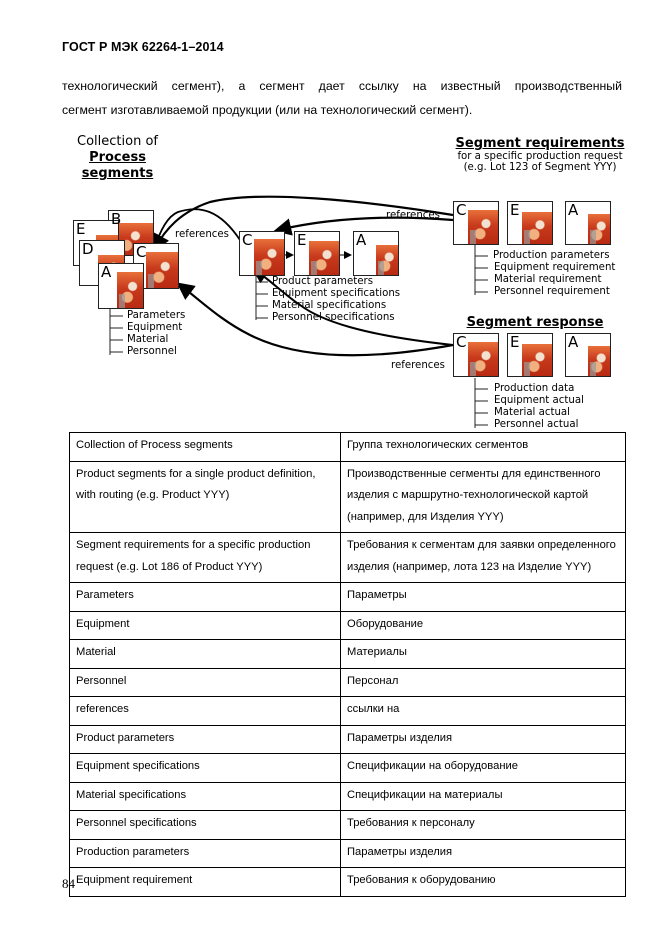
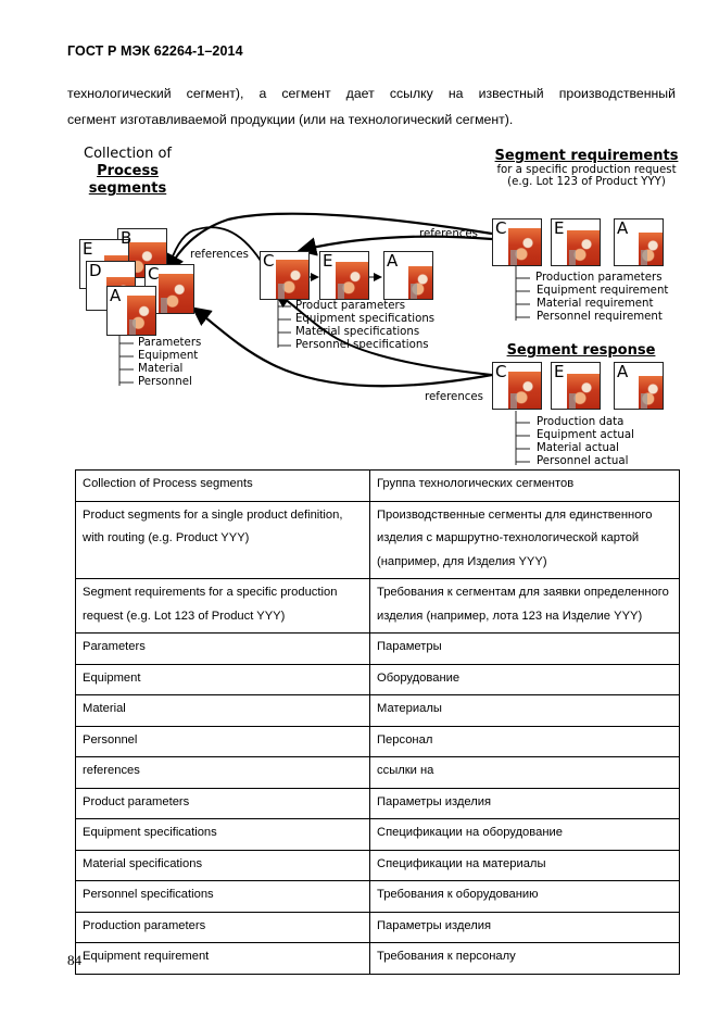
  ГОСТ Р МЭК 62264-1–2014
  технологический сегмент), а сегмент дает ссылку на известный производственный
  сегмент изготавливаемой продукции (или на технологический сегмент).
  Collection of
  Process
  segments
  B
  E
  D
  C
  A
  Parameters
  Equipment
  Material
  Personnel
  references
  references
  references
  C
  E
  A
  Product parameters
  Equipment specifications
  Material specifications
  Personnel specifications
  Segment requirements
  for a specific production request
- (e.g. Lot 123 of Segment YYY)
+ (e.g. Lot 123 of Product YYY)
  C
  E
  A
  Production parameters
  Equipment requirement
  Material requirement
  Personnel requirement
  Segment response
  C
  E
  A
  Production data
  Equipment actual
  Material actual
  Personnel actual
  Collection of Process segments	Группа технологических сегментов
  Product segments for a single product definition, with routing (e.g. Product YYY)	Производственные сегменты для единственного изделия с маршрутно-технологической картой (например, для Изделия YYY)
- Segment requirements for a specific production request (e.g. Lot 186 of Product YYY)	Требования к сегментам для заявки определенного изделия (например, лота 123 на Изделие YYY)
+ Segment requirements for a specific production request (e.g. Lot 123 of Product YYY)	Требования к сегментам для заявки определенного изделия (например, лота 123 на Изделие YYY)
  Parameters	Параметры
  Equipment	Оборудование
  Material	Материалы
  Personnel	Персонал
  references	ссылки на
  Product parameters	Параметры изделия
  Equipment specifications	Спецификации на оборудование
  Material specifications	Спецификации на материалы
- Personnel specifications	Требования к персоналу
+ Personnel specifications	Требования к оборудованию
  Production parameters	Параметры изделия
- Equipment requirement	Требования к оборудованию
+ Equipment requirement	Требования к персоналу
  84
